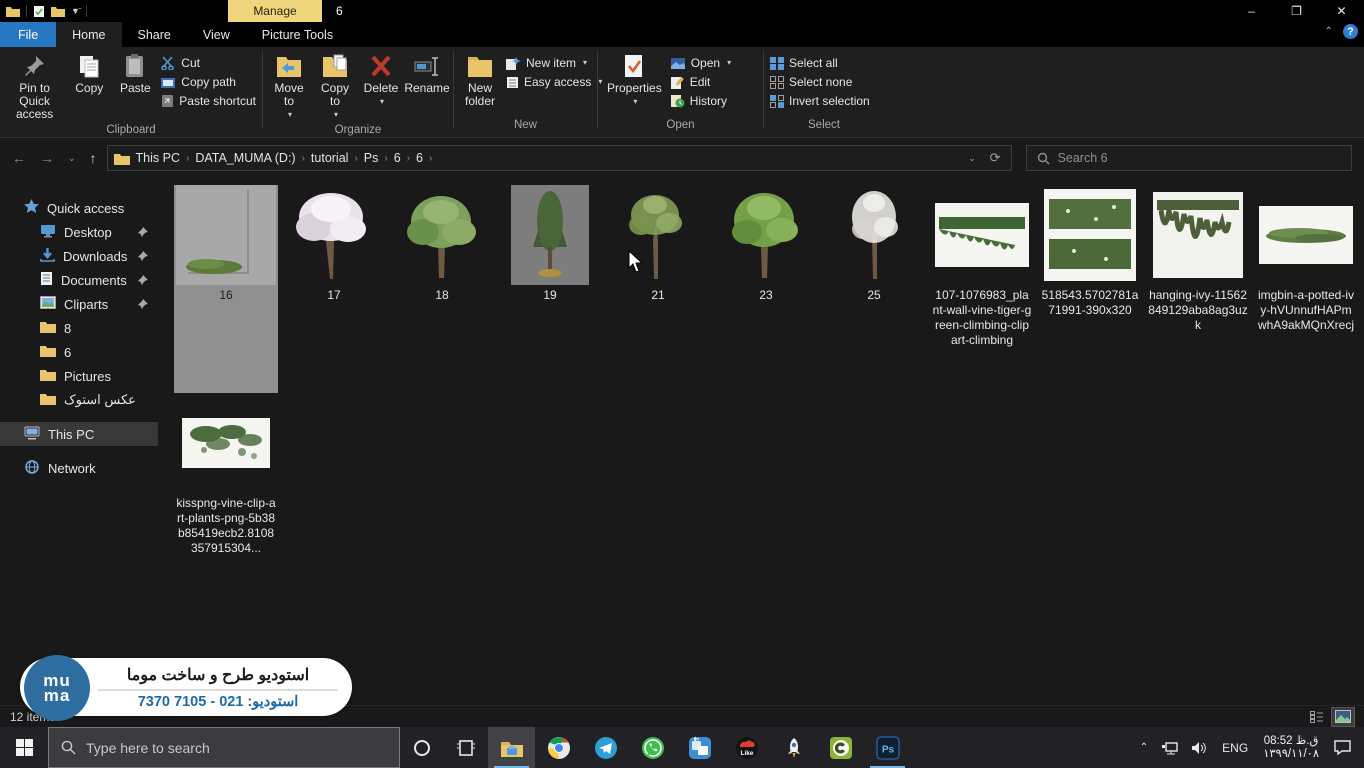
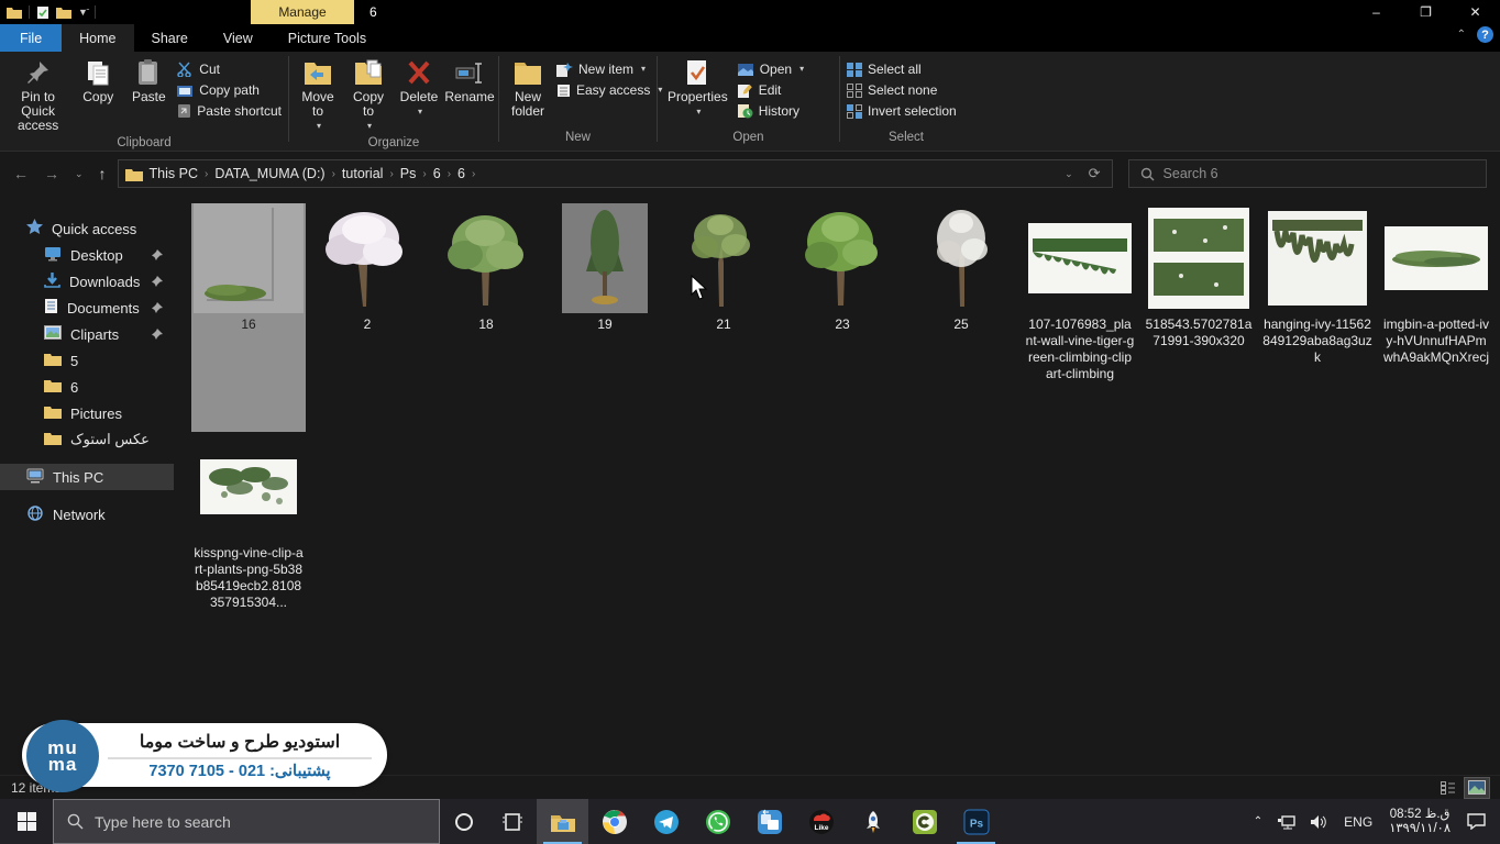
  ▼̄
  –
  ❐
  ✕
  Manage
  6
  File
  Home
  Share
  View
  Picture Tools
  ⌃
  ?
  Pin to Quick access
  Copy
  Paste
  Cut
  Copy path
  Paste shortcut
  Clipboard
  Move to
  ▾
  Copy to
  ▾
  Delete
  ▾
  Rename
  Organize
  New folder
  New item
  ▾
  Easy access
  ▾
  New
  Properties
  ▾
  Open
  ▾
  Edit
  History
  Open
  Select all
  Select none
  Invert selection
  Select
  ←
  →
  ⌄
  ↑
  This PC
  ›
  DATA_MUMA (D:)
  ›
  tutorial
  ›
  Ps
  ›
  6
  ›
  6
  ›
  ⌄
  ⟳
  Search 6
  Quick access
  Desktop
  Downloads
  Documents
  Cliparts
- 8
+ 5
  6
  Pictures
  عکس استوک
  This PC
  Network
  16
- 17
+ 2
  18
  19
  21
  23
  25
  107-1076983_plant-wall-vine-tiger-green-climbing-clipart-climbing
  518543.5702781a71991-390x320
  hanging-ivy-11562849129aba8ag3uzk
  imgbin-a-potted-ivy-hVUnnufHAPmwhA9akMQnXrecj
  kisspng-vine-clip-art-plants-png-5b38b85419ecb2.8108357915304...
  12 ite
  mu
  ma
  استودیو طرح و ساخت موما
- استودیو: 021 - 7105 7370
+ پشتیبانی: 021 - 7105 7370
  Type here to search
  Ps
  ⌃
  ENG
  08:52 ق.ظ
  ۱۳۹۹/۱۱/۰۸
